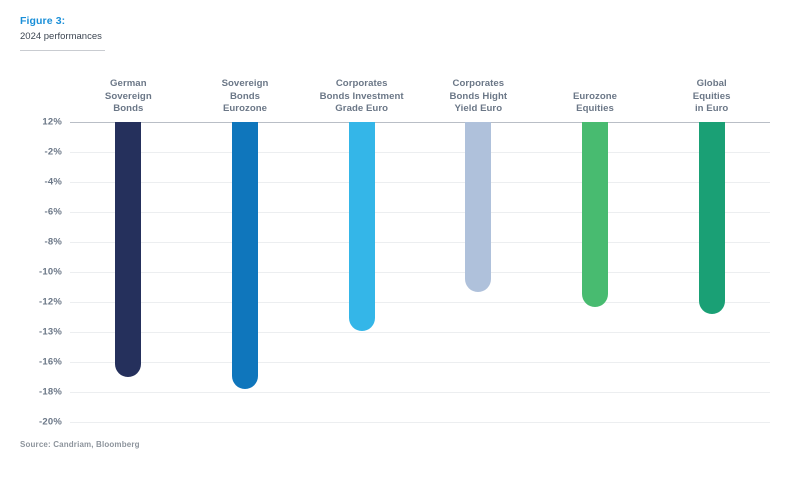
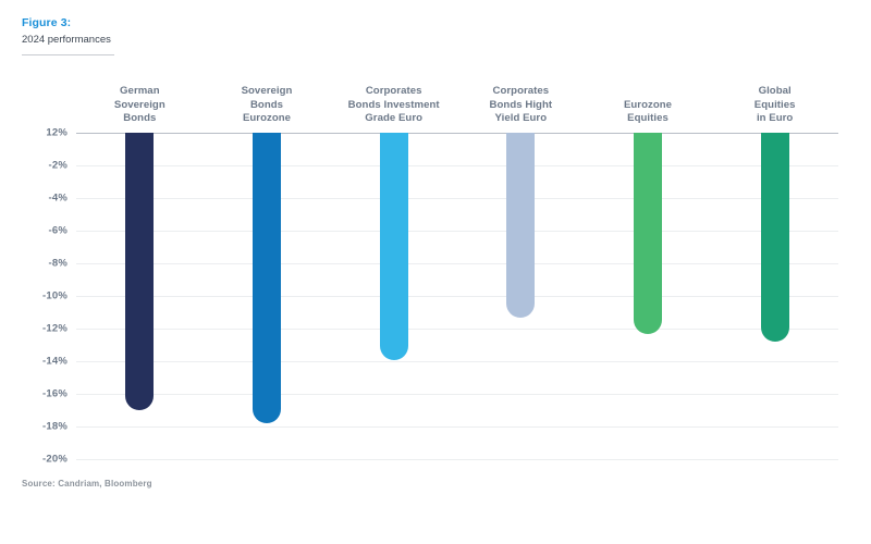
  Figure 3:
  2024 performances
  German
  Sovereign
  Bonds
  Sovereign
  Bonds
  Eurozone
  Corporates
  Bonds Investment
  Grade Euro
  Corporates
  Bonds Hight
  Yield Euro
  Eurozone
  Equities
  Global
  Equities
  in Euro
  12%
  -2%
  -4%
  -6%
  -8%
  -10%
  -12%
- -13%
+ -14%
  -16%
  -18%
  -20%
  Source: Candriam, Bloomberg
